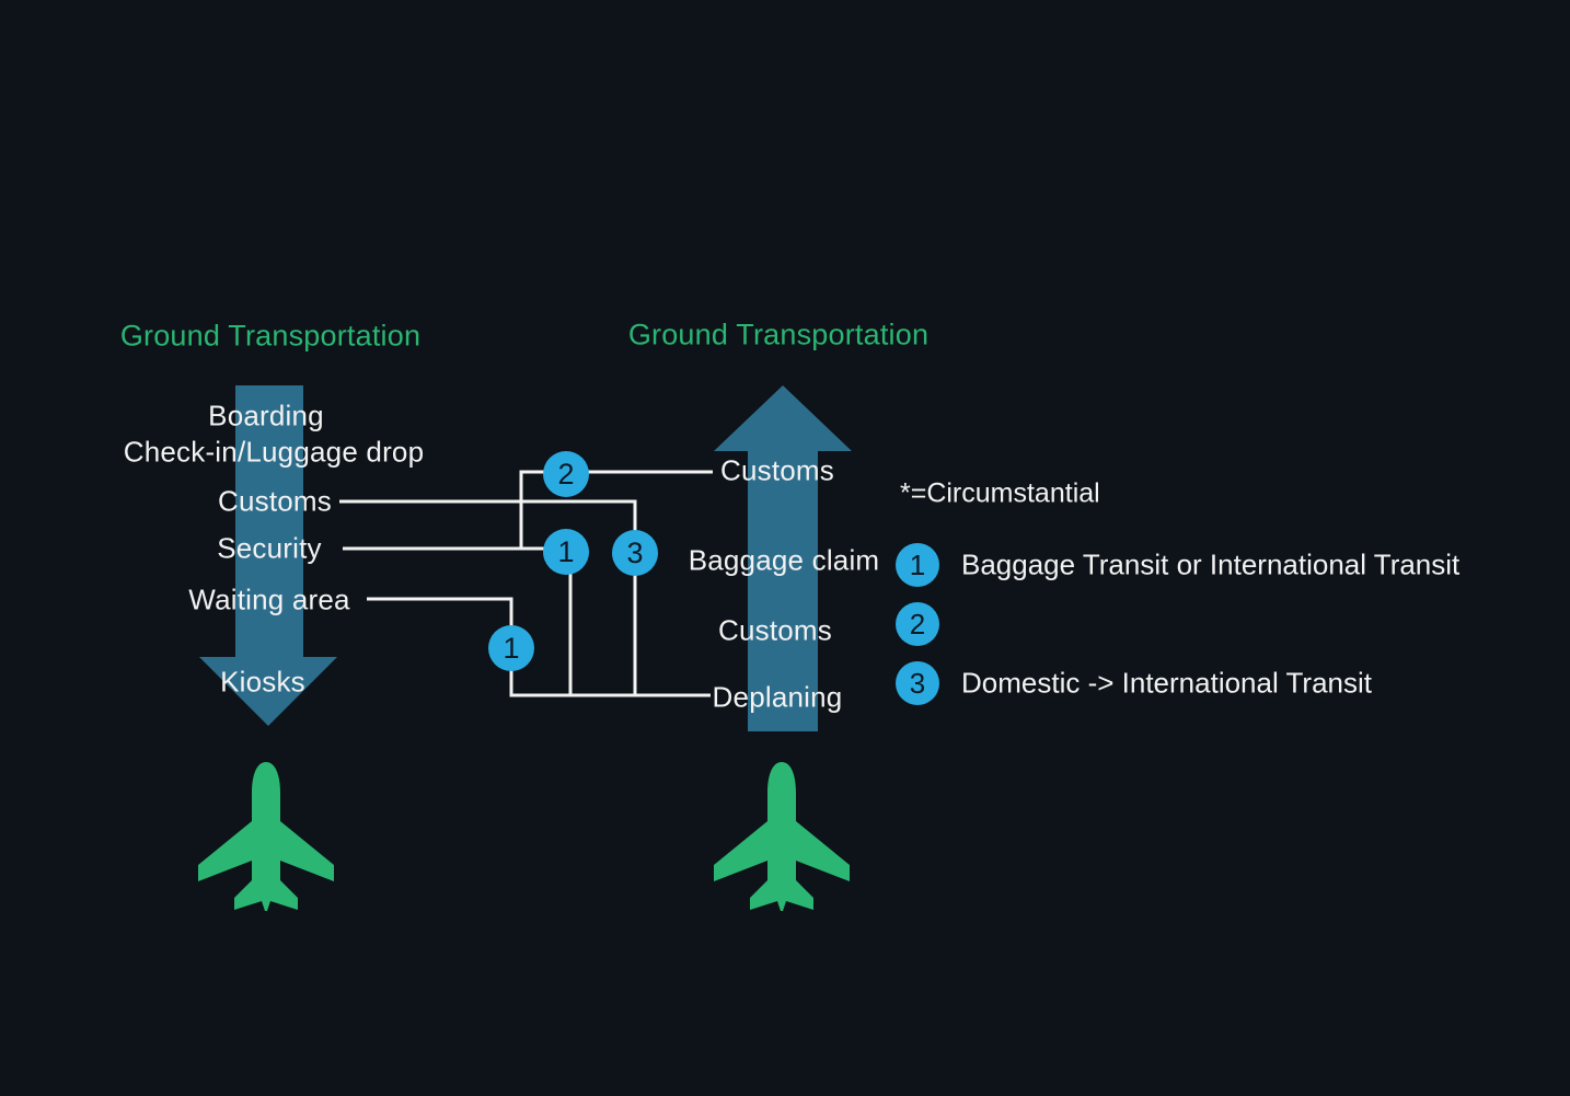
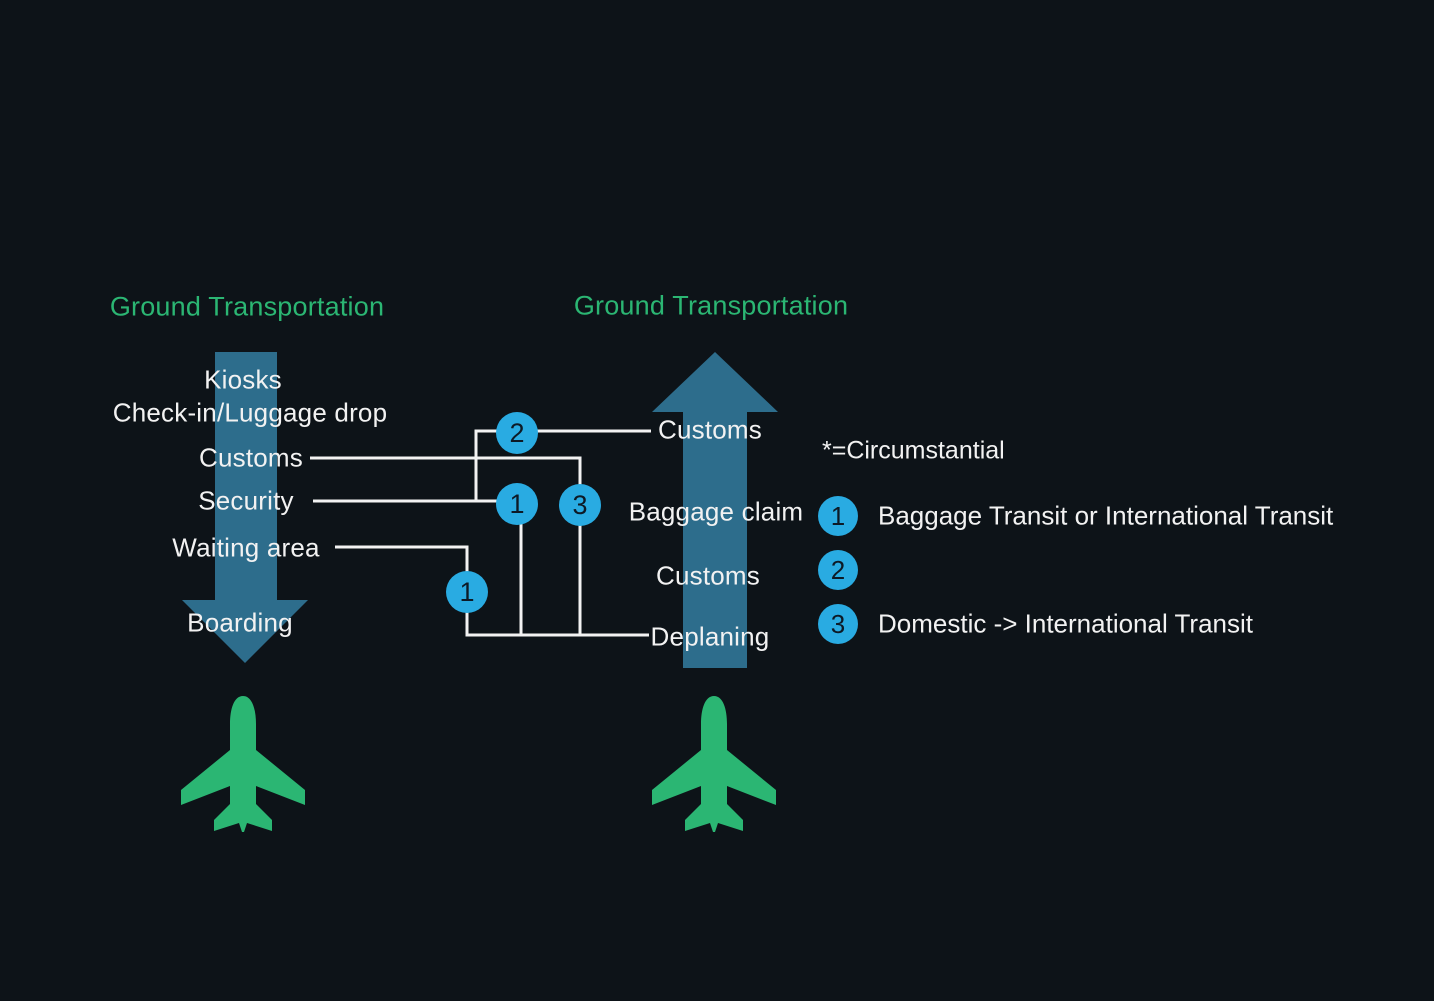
  Ground Transportation
- Boarding
+ Kiosks
  Check-in/Luggage drop
  Customs
  Security
  Waiting area
- Kiosks
+ Boarding
  Ground Transportation
  Customs
  Baggage claim
  Customs
  Deplaning
  2
  1
  3
  1
  *=Circumstantial
  1
  Baggage Transit or International Transit
  2
  3
  Domestic -> International Transit
